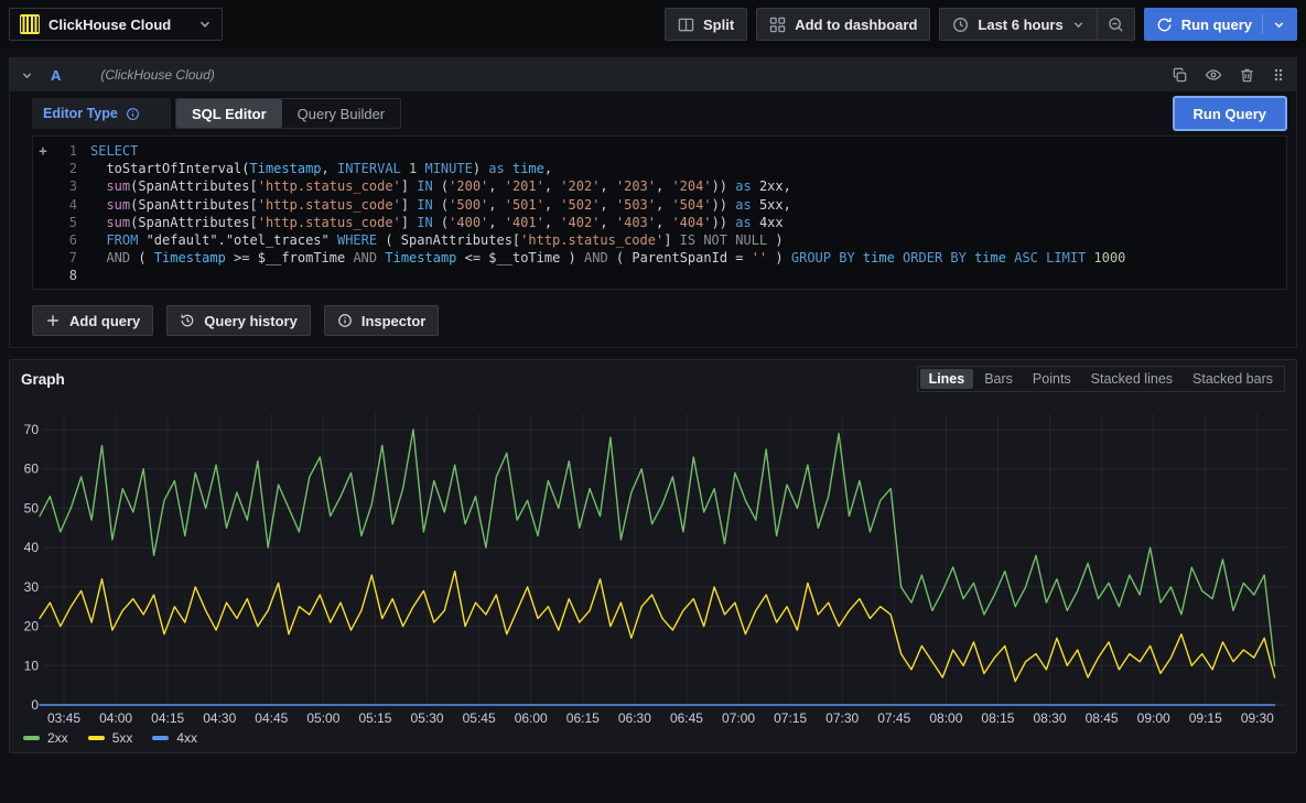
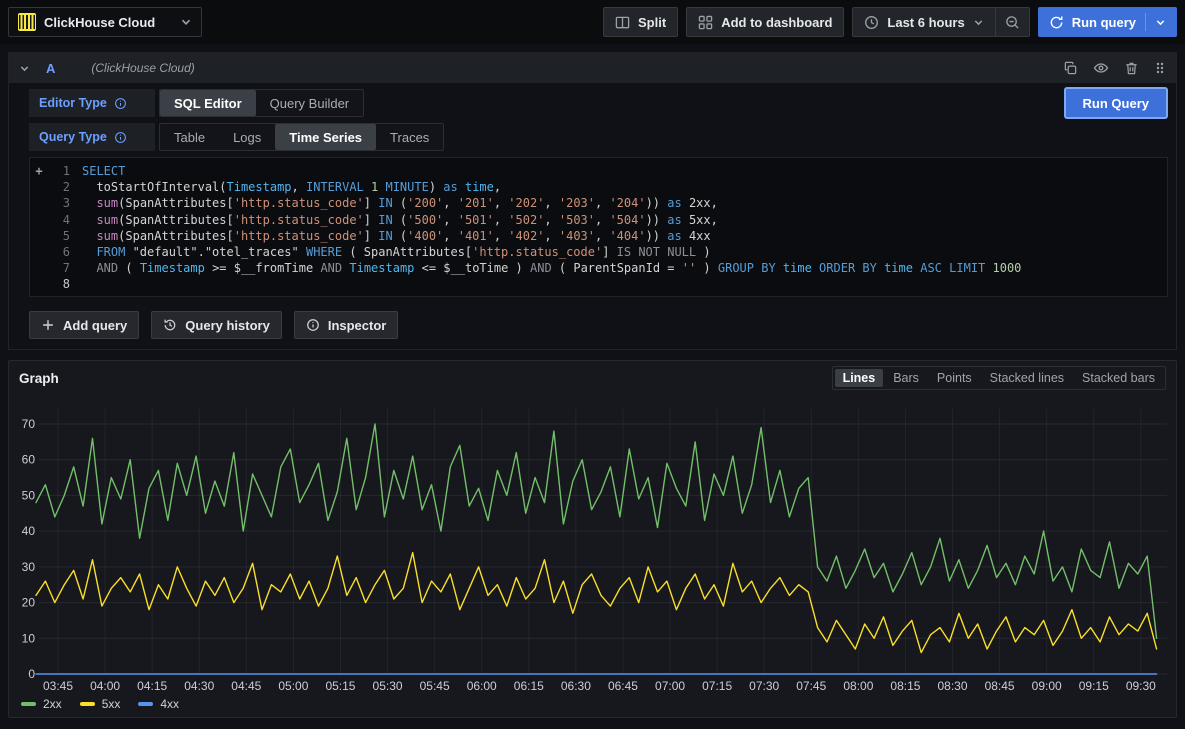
  ClickHouse Cloud
  Split
  Add to dashboard
  Last 6 hours
  Run query
  A
  (ClickHouse Cloud)
  Editor Type
  SQL Editor
  Query Builder
  Run Query
+ Query Type
+ Table
+ Logs
+ Time Series
+ Traces
  +
  1
  SELECT
  2
  toStartOfInterval(Timestamp, INTERVAL 1 MINUTE) as time,
  3
  sum(SpanAttributes['http.status_code'] IN ('200', '201', '202', '203', '204')) as 2xx,
  4
  sum(SpanAttributes['http.status_code'] IN ('500', '501', '502', '503', '504')) as 5xx,
  5
  sum(SpanAttributes['http.status_code'] IN ('400', '401', '402', '403', '404')) as 4xx
  6
  FROM "default"."otel_traces" WHERE ( SpanAttributes['http.status_code'] IS NOT NULL )
  7
  AND ( Timestamp >= $__fromTime AND Timestamp <= $__toTime ) AND ( ParentSpanId = '' ) GROUP BY time ORDER BY time ASC LIMIT 1000
  8
  Add query
  Query history
  Inspector
  Graph
  Lines
  Bars
  Points
  Stacked lines
  Stacked bars
  0
  10
  20
  30
  40
  50
  60
  70
  03:45
  04:00
  04:15
  04:30
  04:45
  05:00
  05:15
  05:30
  05:45
  06:00
  06:15
  06:30
  06:45
  07:00
  07:15
  07:30
  07:45
  08:00
  08:15
  08:30
  08:45
  09:00
  09:15
  09:30
  2xx
  5xx
  4xx
